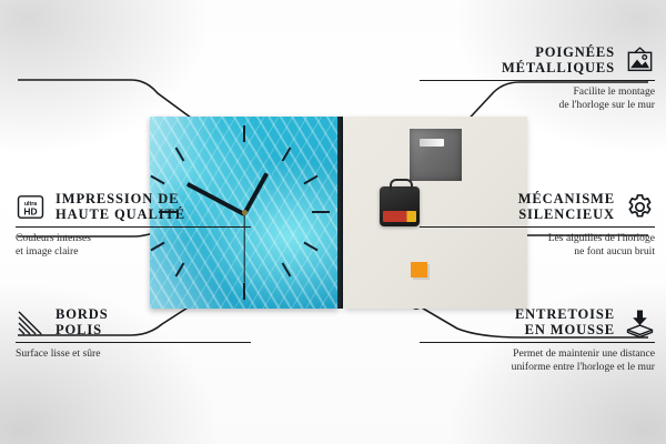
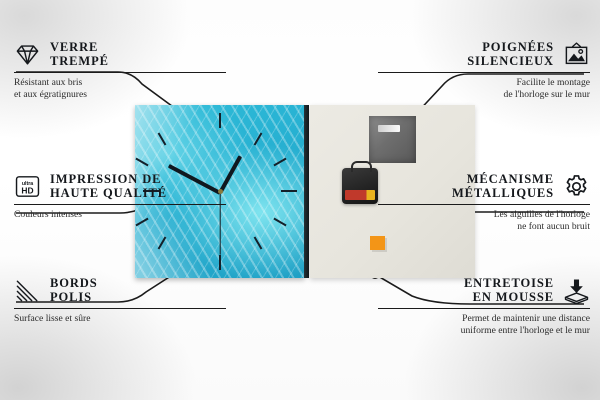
+ VERRE
+ TREMPÉ
+ Résistant aux bris
+ et aux égratignures
  HD
  IMPRESSION DE
  HAUTE QUALITÉ
  Couleurs intenses
- et image claire
  BORDS
  POLIS
  Surface lisse et sûre
  POIGNÉES
- MÉTALLIQUES
+ SILENCIEUX
  Facilite le montage
  de l'horloge sur le mur
  MÉCANISME
- SILENCIEUX
+ MÉTALLIQUES
  Les aiguilles de l'horloge
  ne font aucun bruit
  ENTRETOISE
  EN MOUSSE
  Permet de maintenir une distance
  uniforme entre l'horloge et le mur
